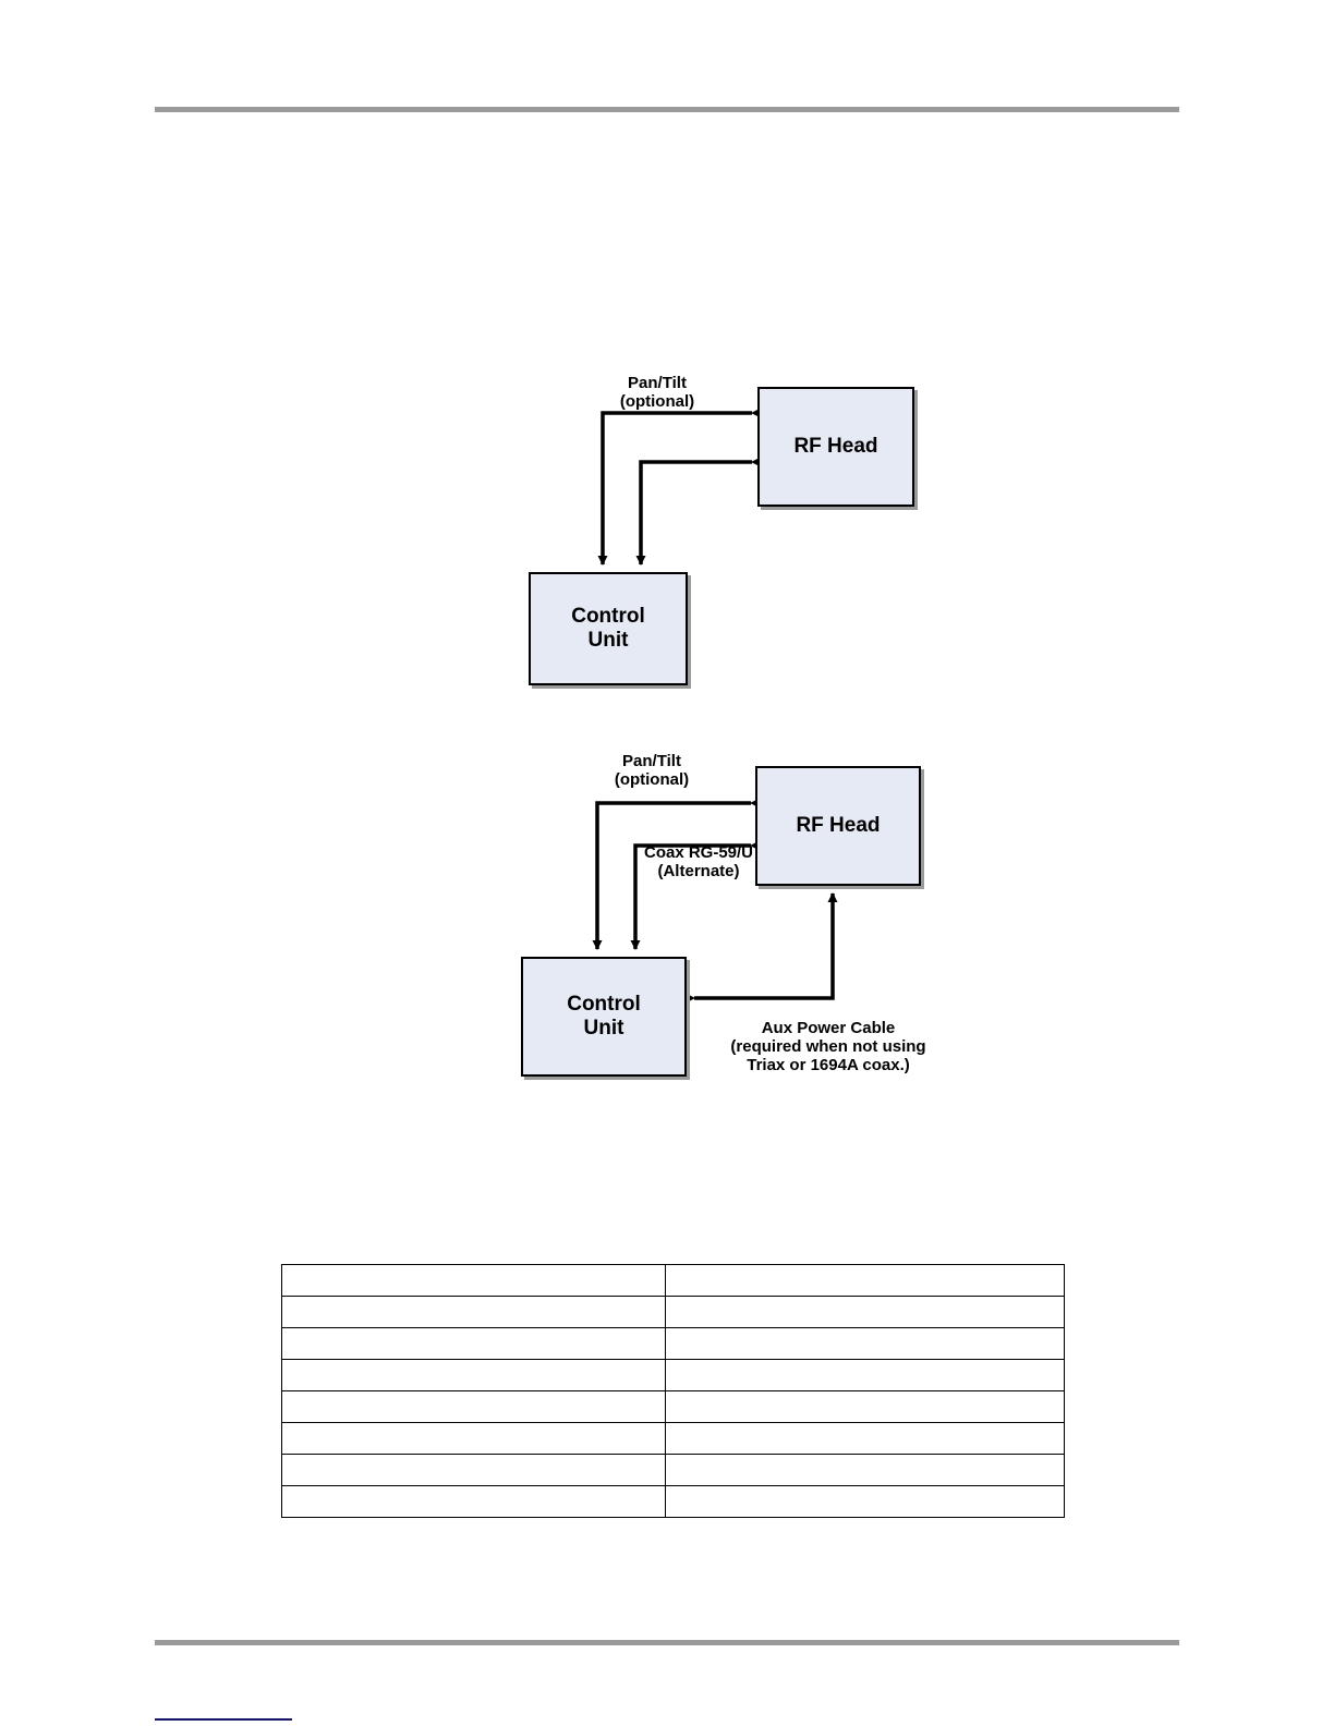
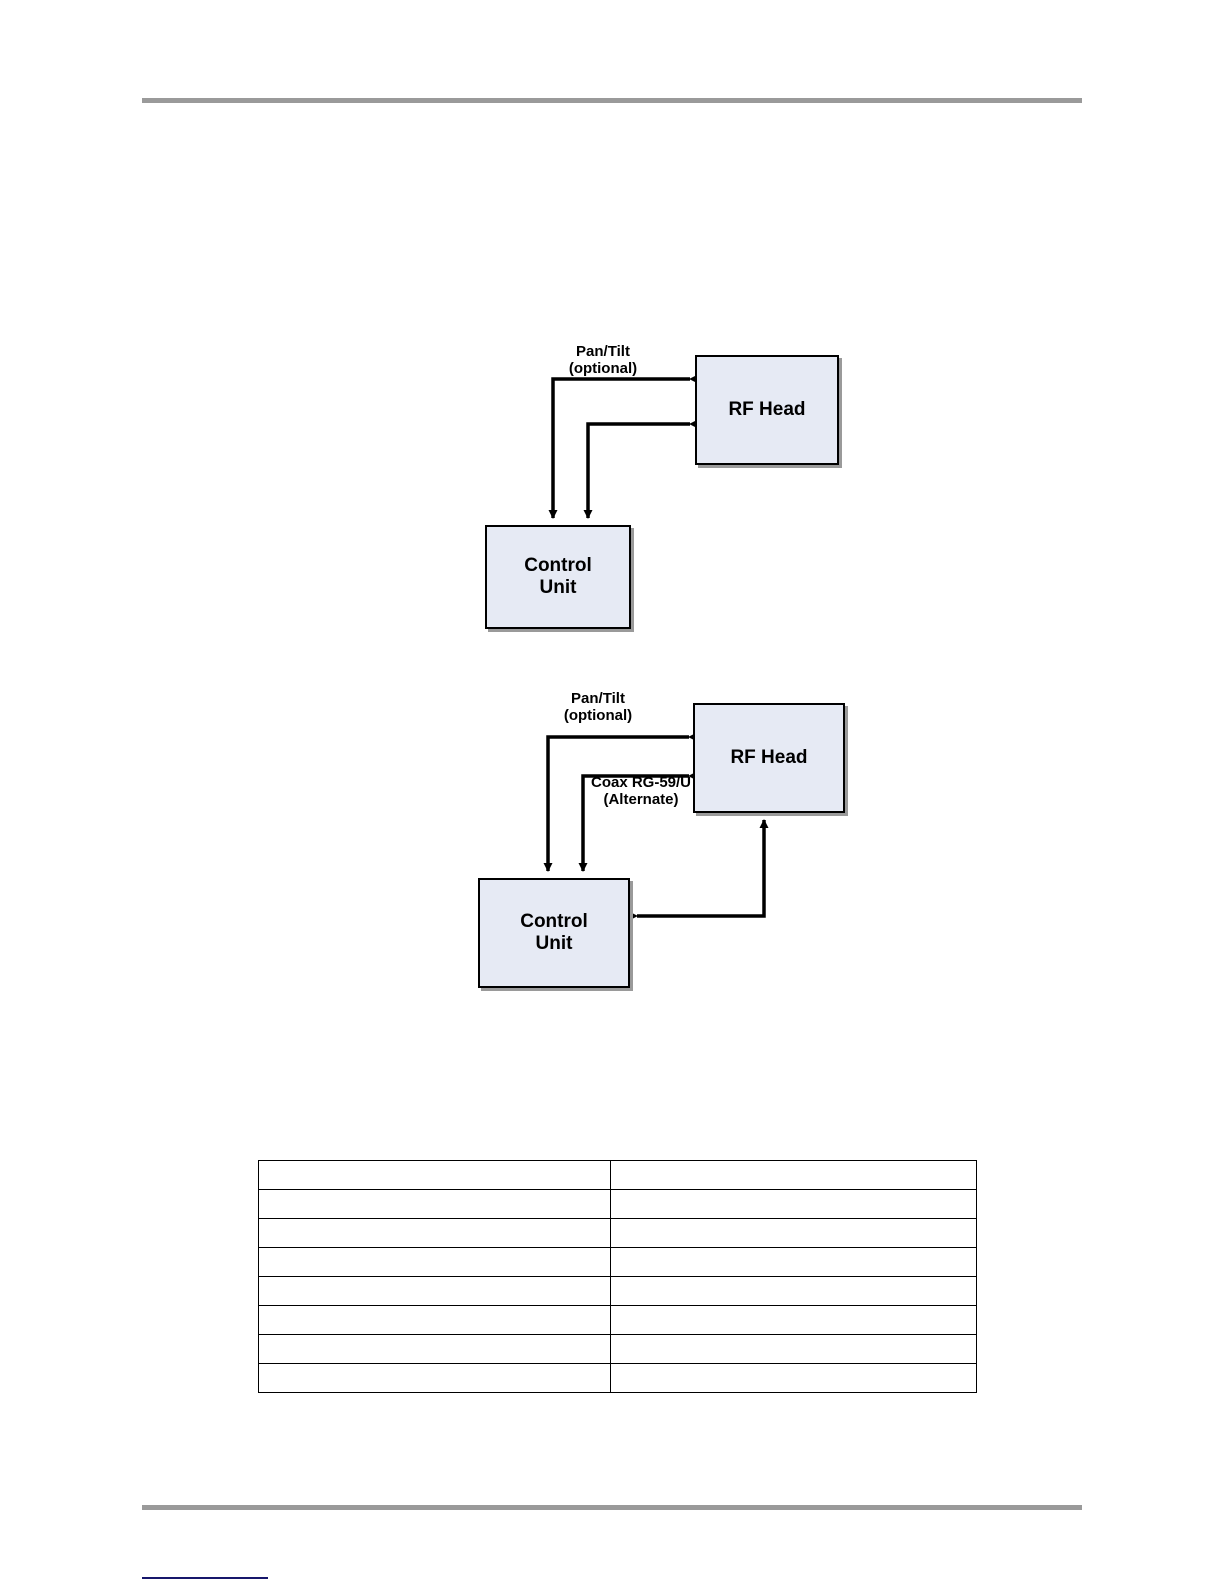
  RF Head
  Control
  Unit
  Pan/Tilt
  (optional)
  RF Head
  Control
  Unit
  Pan/Tilt
  (optional)
  Coax RG-59/U
  (Alternate)
- Aux Power Cable
- (required when not using
- Triax or 1694A coax.)
